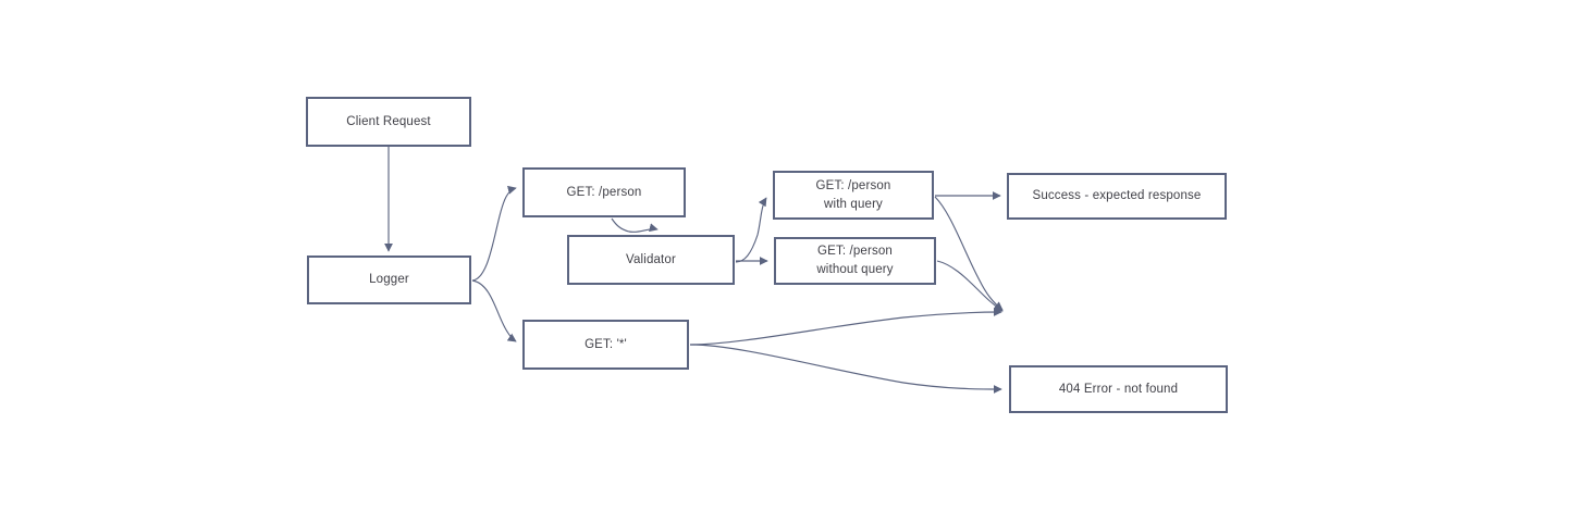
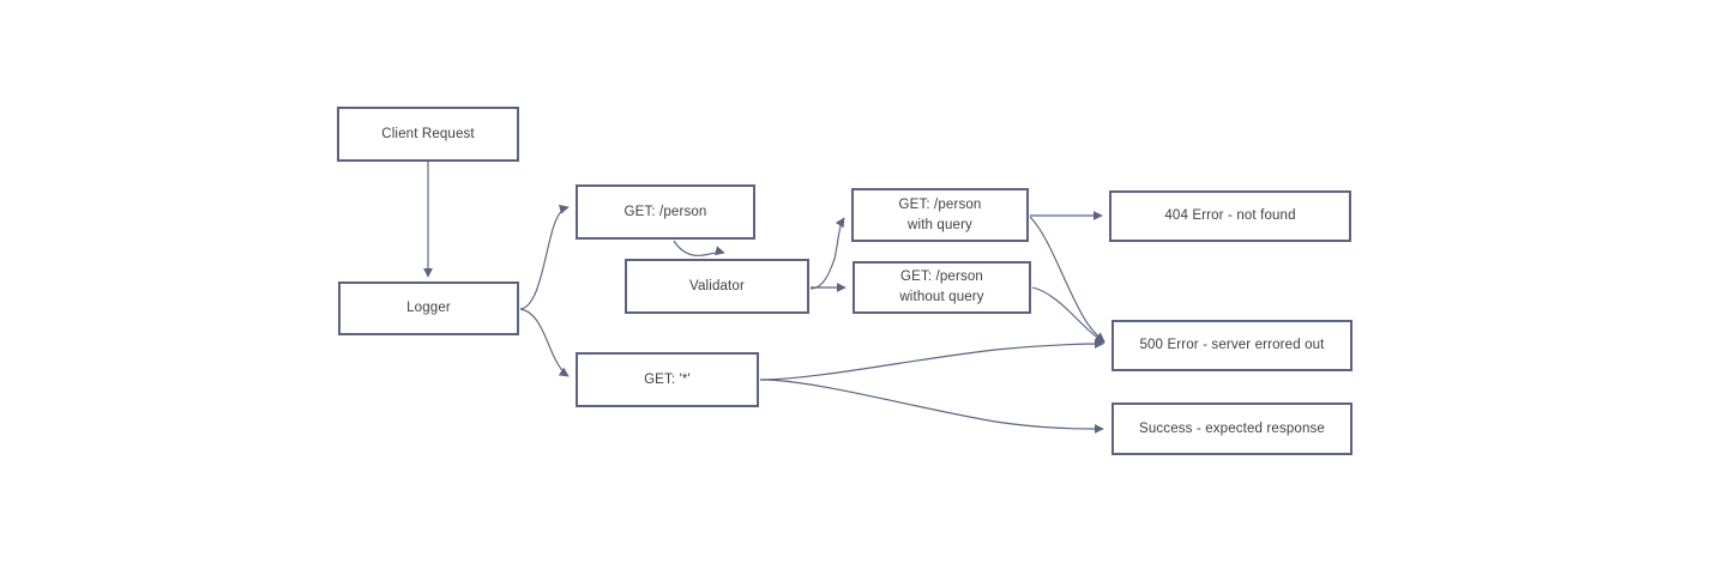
  Client Request
  Logger
  GET: /person
  Validator
  GET: '*'
  GET: /person
  with query
  GET: /person
  without query
- Success - expected response
+ 404 Error - not found
+ 500 Error - server errored out
- 404 Error - not found
+ Success - expected response
